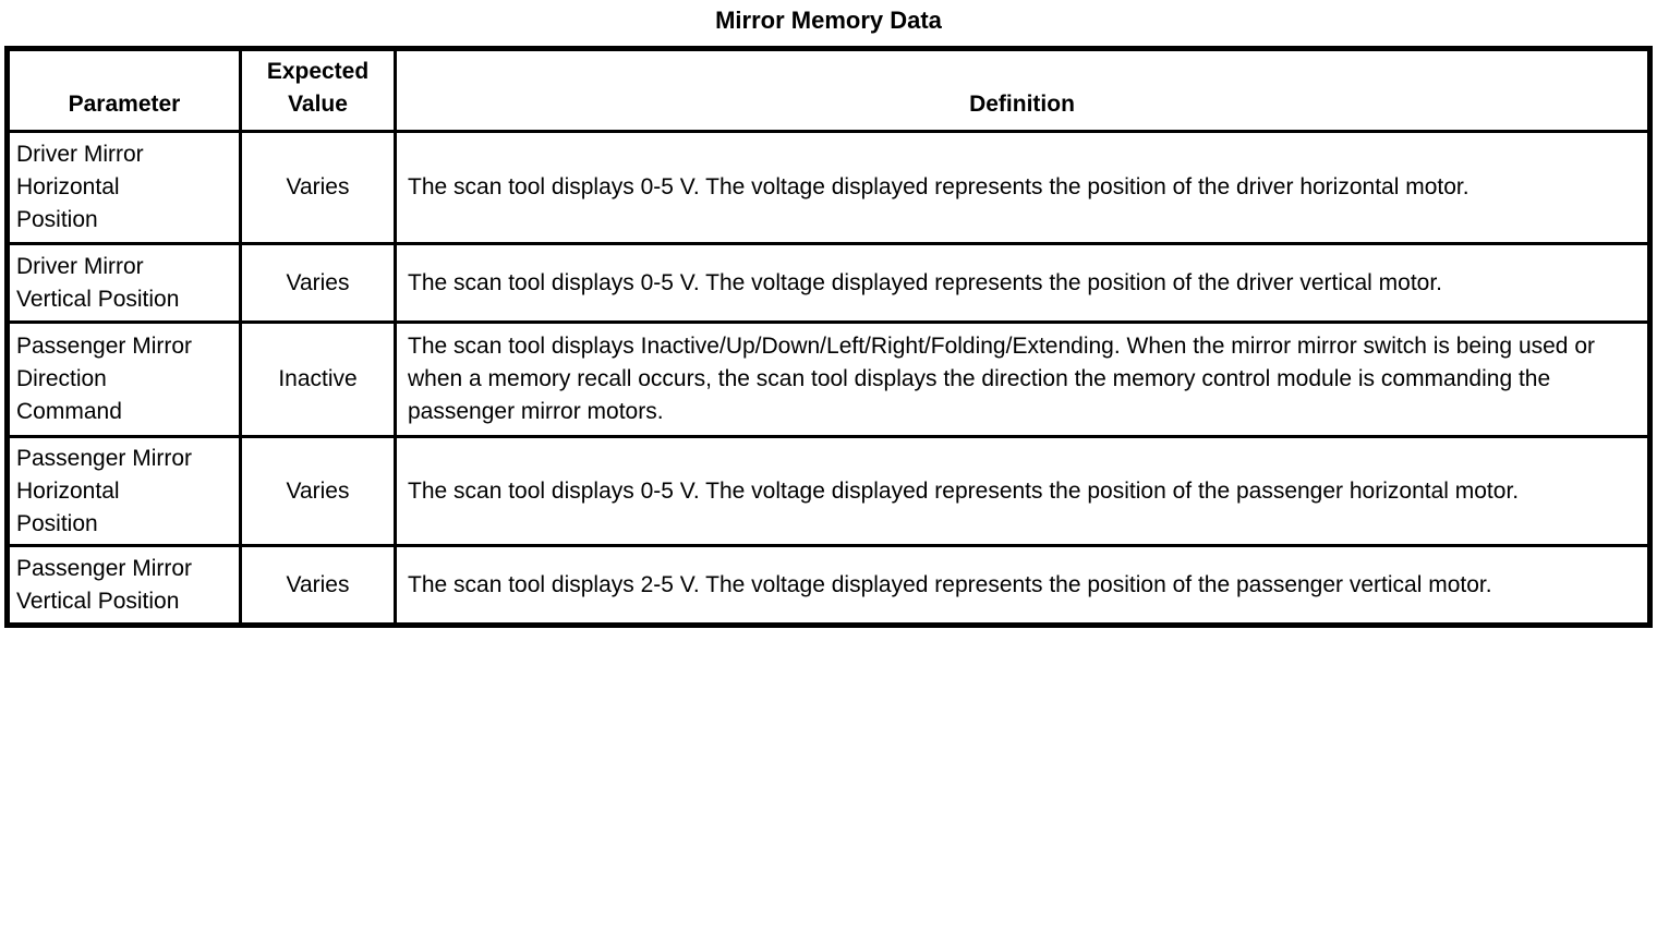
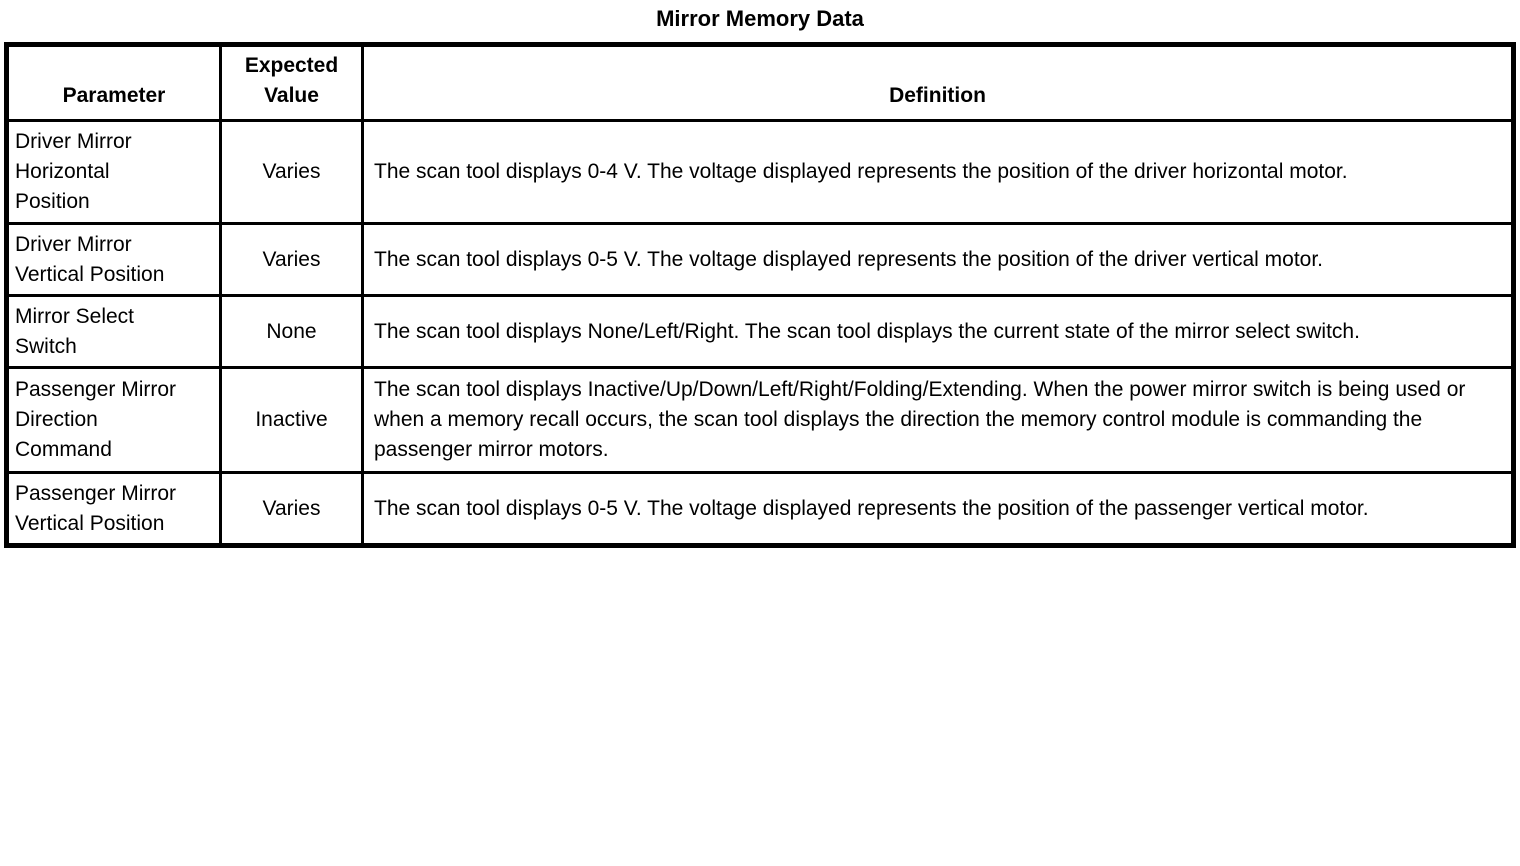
  Mirror Memory Data
  Parameter	Expected Value	Definition
- Driver Mirror Horizontal Position	Varies	The scan tool displays 0-5 V. The voltage displayed represents the position of the driver horizontal motor.
+ Driver Mirror Horizontal Position	Varies	The scan tool displays 0-4 V. The voltage displayed represents the position of the driver horizontal motor.
  Driver Mirror Vertical Position	Varies	The scan tool displays 0-5 V. The voltage displayed represents the position of the driver vertical motor.
+ Mirror Select Switch	None	The scan tool displays None/Left/Right. The scan tool displays the current state of the mirror select switch.
- Passenger Mirror Direction Command	Inactive	The scan tool displays Inactive/Up/Down/Left/Right/Folding/Extending. When the mirror mirror switch is being used or when a memory recall occurs, the scan tool displays the direction the memory control module is commanding the passenger mirror motors.
+ Passenger Mirror Direction Command	Inactive	The scan tool displays Inactive/Up/Down/Left/Right/Folding/Extending. When the power mirror switch is being used or when a memory recall occurs, the scan tool displays the direction the memory control module is commanding the passenger mirror motors.
- Passenger Mirror Horizontal Position	Varies	The scan tool displays 0-5 V. The voltage displayed represents the position of the passenger horizontal motor.
- Passenger Mirror Vertical Position	Varies	The scan tool displays 2-5 V. The voltage displayed represents the position of the passenger vertical motor.
+ Passenger Mirror Vertical Position	Varies	The scan tool displays 0-5 V. The voltage displayed represents the position of the passenger vertical motor.
